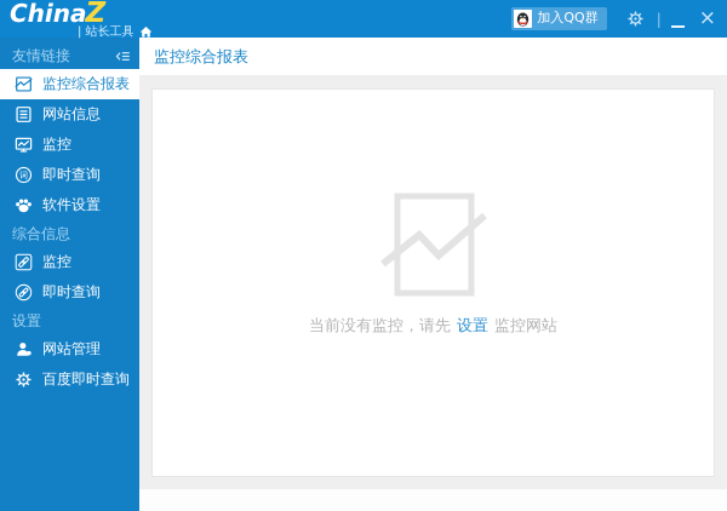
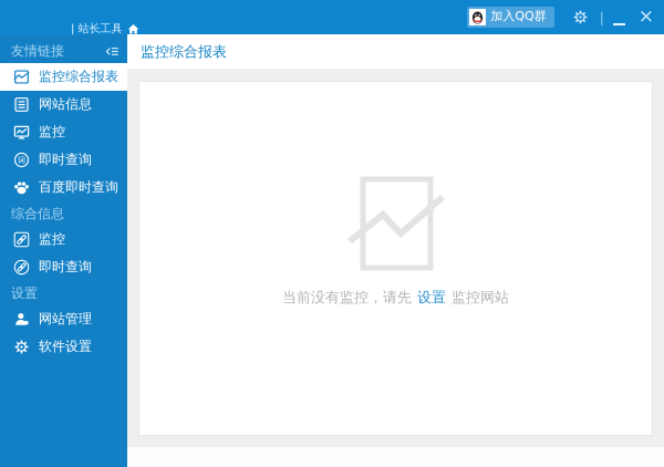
- ChinaZ
  | 站长工具
  加入QQ群
  |
  ×
  友情链接
  监控综合报表
  网站信息
  监控
  词
  即时查询
- 软件设置
+ 百度即时查询
  综合信息
  监控
  即时查询
  设置
  网站管理
- 百度即时查询
+ 软件设置
  监控综合报表
  当前没有监控，请先 设置 监控网站
